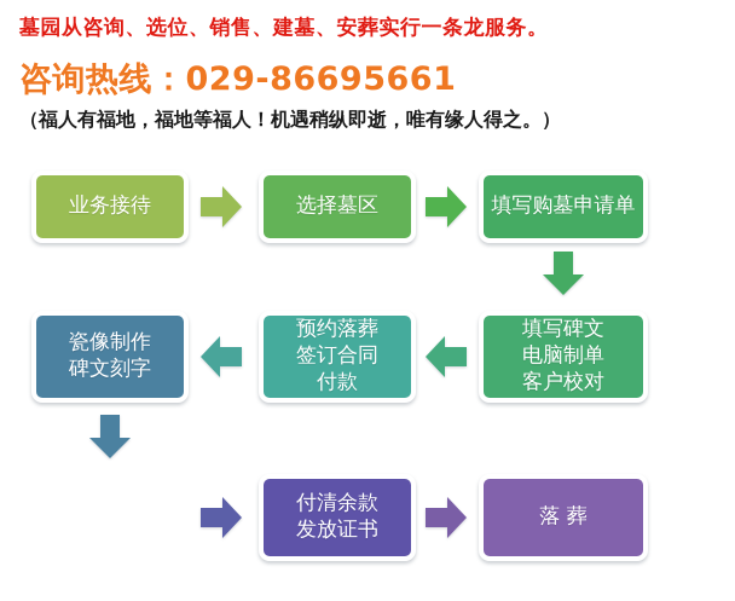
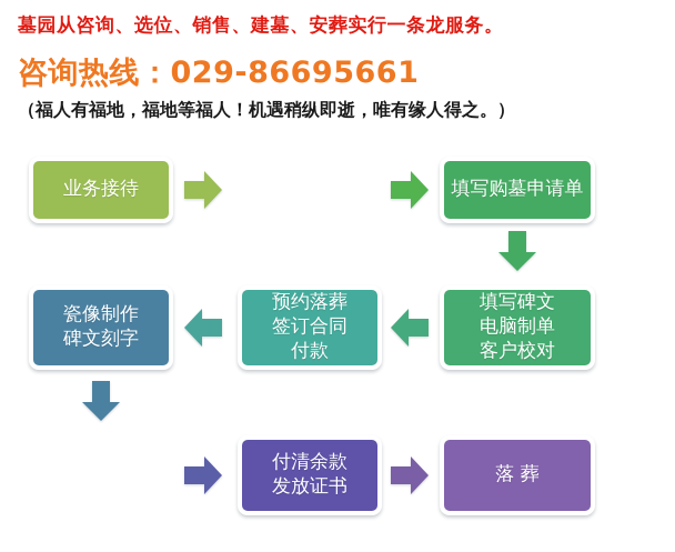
  墓园从咨询、选位、销售、建墓、安葬实行一条龙服务。
  咨询热线：029-86695661
  （福人有福地，福地等福人！机遇稍纵即逝，唯有缘人得之。）
  业务接待
- 选择墓区
  填写购墓申请单
  填写碑文
  电脑制单
  客户校对
  预约落葬
  签订合同
  付款
  瓷像制作
  碑文刻字
  付清余款
  发放证书
  落 葬
